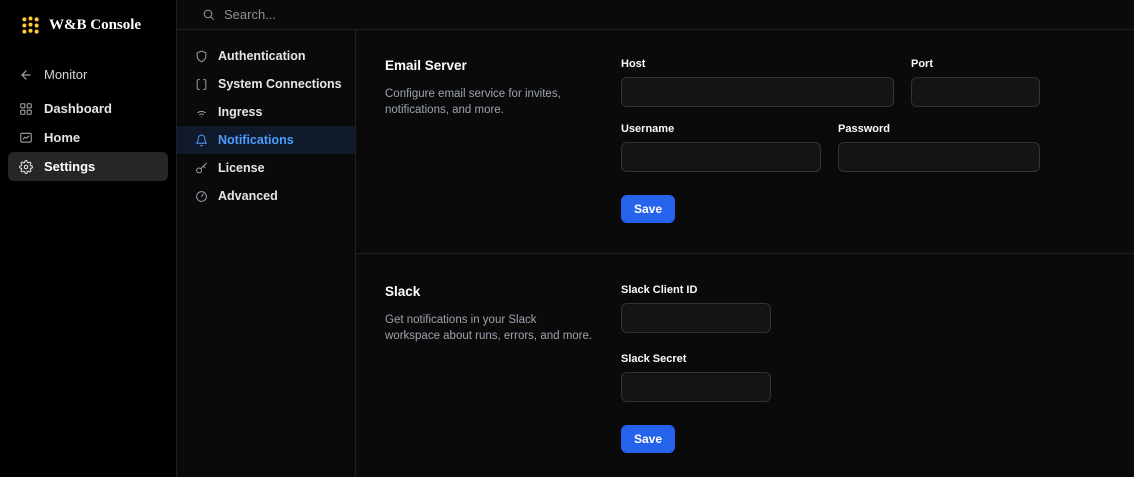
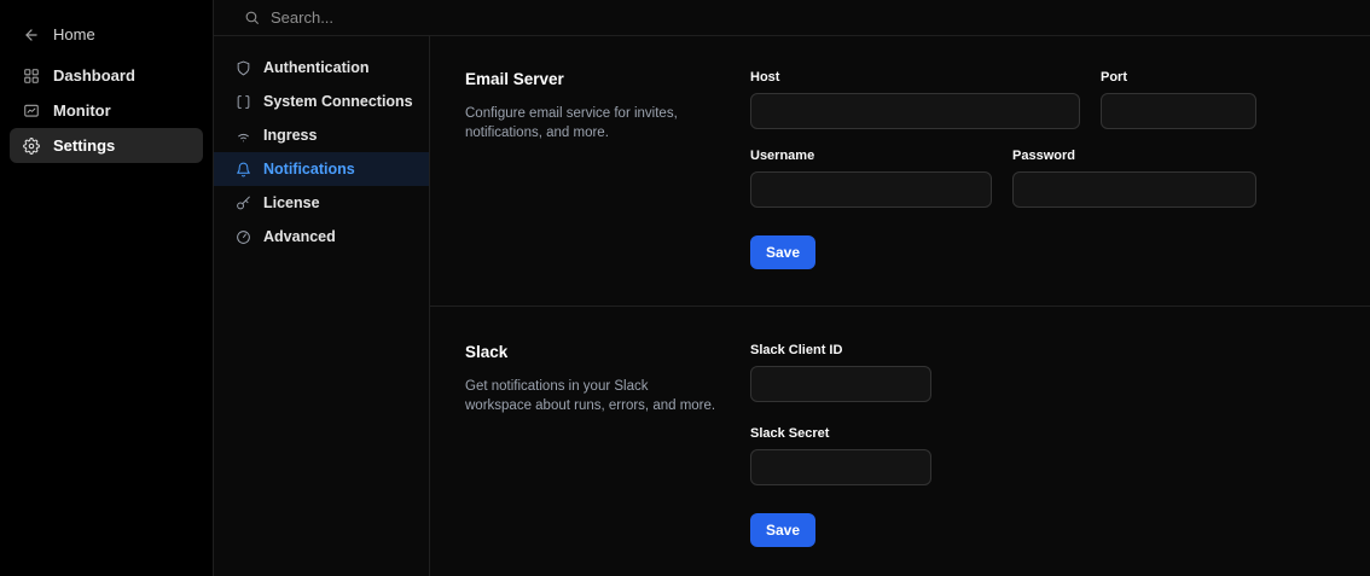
- W&B Console
- Monitor
+ Home
  Dashboard
- Home
+ Monitor
  Settings
  Search...
  Authentication
  System Connections
  Ingress
  Notifications
  License
  Advanced
  Email Server
  Configure email service for invites, notifications, and more.
  Host
  Port
  Username
  Password
  Save
  Slack
  Get notifications in your Slack workspace about runs, errors, and more.
  Slack Client ID
  Slack Secret
  Save
